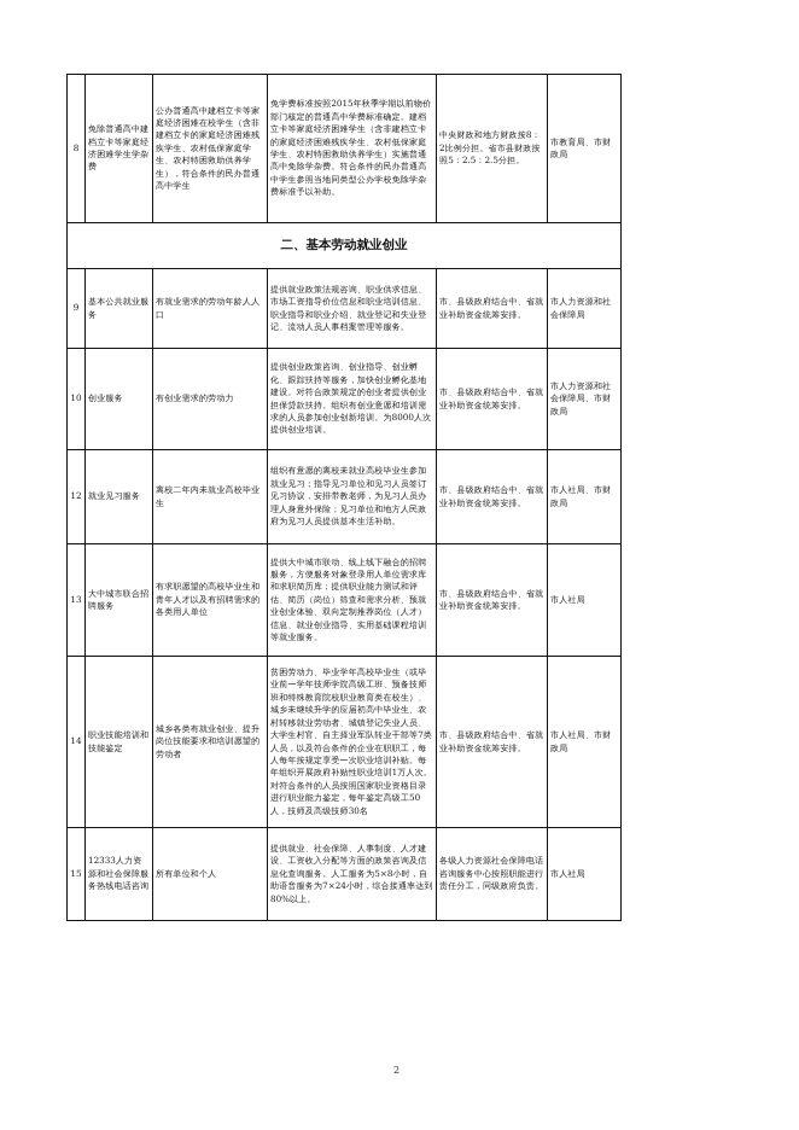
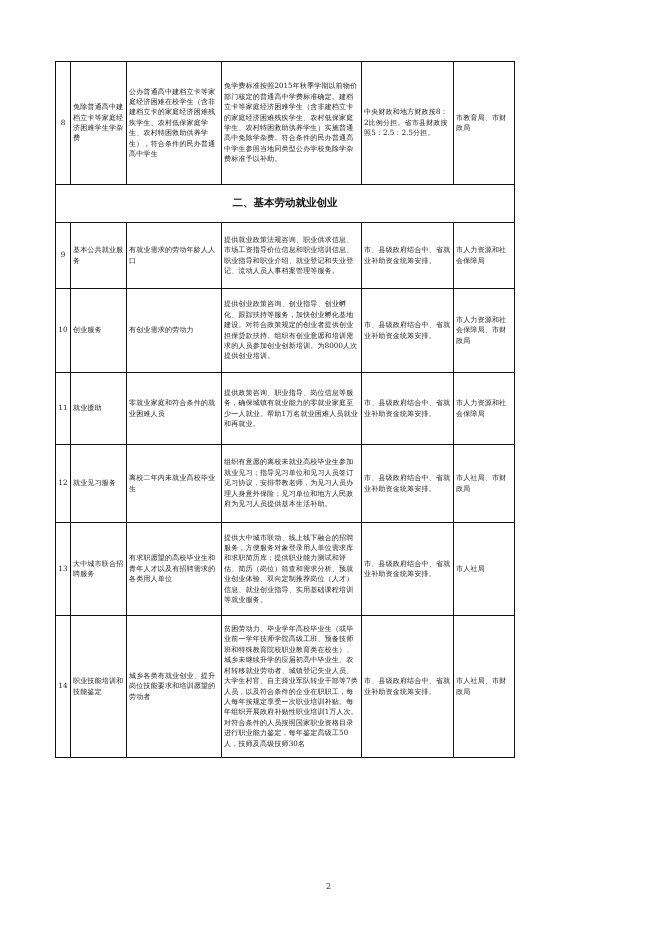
  8	免除普通高中建档立卡等家庭经济困难学生学杂费	公办普通高中建档立卡等家庭经济困难在校学生（含非建档立卡的家庭经济困难残疾学生、农村低保家庭学生、农村特困救助供养学生），符合条件的民办普通高中学生	免学费标准按照2015年秋季学期以前物价部门核定的普通高中学费标准确定。建档立卡等家庭经济困难学生（含非建档立卡的家庭经济困难残疾学生、农村低保家庭学生、农村特困救助供养学生）实施普通高中免除学杂费。符合条件的民办普通高中学生参照当地同类型公办学校免除学杂费标准予以补助。	中央财政和地方财政按8：2比例分担。省市县财政按照5：2.5：2.5分担。	市教育局、市财政局
  二、基本劳动就业创业
  9	基本公共就业服务	有就业需求的劳动年龄人人口	提供就业政策法规咨询、职业供求信息、市场工资指导价位信息和职业培训信息、职业指导和职业介绍、就业登记和失业登记、流动人员人事档案管理等服务。	市、县级政府结合中、省就业补助资金统筹安排。	市人力资源和社会保障局
  10	创业服务	有创业需求的劳动力	提供创业政策咨询、创业指导、创业孵化、跟踪扶持等服务，加快创业孵化基地建设。对符合政策规定的创业者提供创业担保贷款扶持。组织有创业意愿和培训需求的人员参加创业创新培训。为8000人次提供创业培训。	市、县级政府结合中、省就业补助资金统筹安排。	市人力资源和社会保障局、市财政局
+ 11	就业援助	零就业家庭和符合条件的就业困难人员	提供政策咨询、职业指导、岗位信息等服务，确保城镇有就业能力的零就业家庭至少一人就业。帮助1万名就业困难人员就业和再就业。	市、县级政府结合中、省就业补助资金统筹安排。	市人力资源和社会保障局
  12	就业见习服务	离校二年内未就业高校毕业生	组织有意愿的离校未就业高校毕业生参加就业见习；指导见习单位和见习人员签订见习协议，安排带教老师，为见习人员办理人身意外保险；见习单位和地方人民政府为见习人员提供基本生活补助。	市、县级政府结合中、省就业补助资金统筹安排。	市人社局、市财政局
  13	大中城市联合招聘服务	有求职愿望的高校毕业生和青年人才以及有招聘需求的各类用人单位	提供大中城市联动、线上线下融合的招聘服务，方便服务对象登录用人单位需求库和求职简历库；提供职业能力测试和评估、简历（岗位）筛查和需求分析、预就业创业体验、双向定制推荐岗位（人才）信息、就业创业指导、实用基础课程培训等就业服务。	市、县级政府结合中、省就业补助资金统筹安排。	市人社局
  14	职业技能培训和技能鉴定	城乡各类有就业创业、提升岗位技能要求和培训愿望的劳动者	贫困劳动力、毕业学年高校毕业生（或毕业前一学年技师学院高级工班、预备技师班和特殊教育院校职业教育类在校生）、城乡未继续升学的应届初高中毕业生、农村转移就业劳动者、城镇登记失业人员、大学生村官、自主择业军队转业干部等7类人员，以及符合条件的企业在职职工，每人每年按规定享受一次职业培训补贴。每年组织开展政府补贴性职业培训1万人次。对符合条件的人员按照国家职业资格目录进行职业能力鉴定，每年鉴定高级工50人，技师及高级技师30名	市、县级政府结合中、省就业补助资金统筹安排。	市人社局、市财政局
- 15	12333人力资源和社会保障服务热线电话咨询	所有单位和个人	提供就业、社会保障、人事制度、人才建设、工资收入分配等方面的政策咨询及信息化查询服务。人工服务为5×8小时，自助语音服务为7×24小时，综合接通率达到80%以上。	各级人力资源社会保障电话咨询服务中心按照职能进行责任分工，同级政府负责。	市人社局
  2
